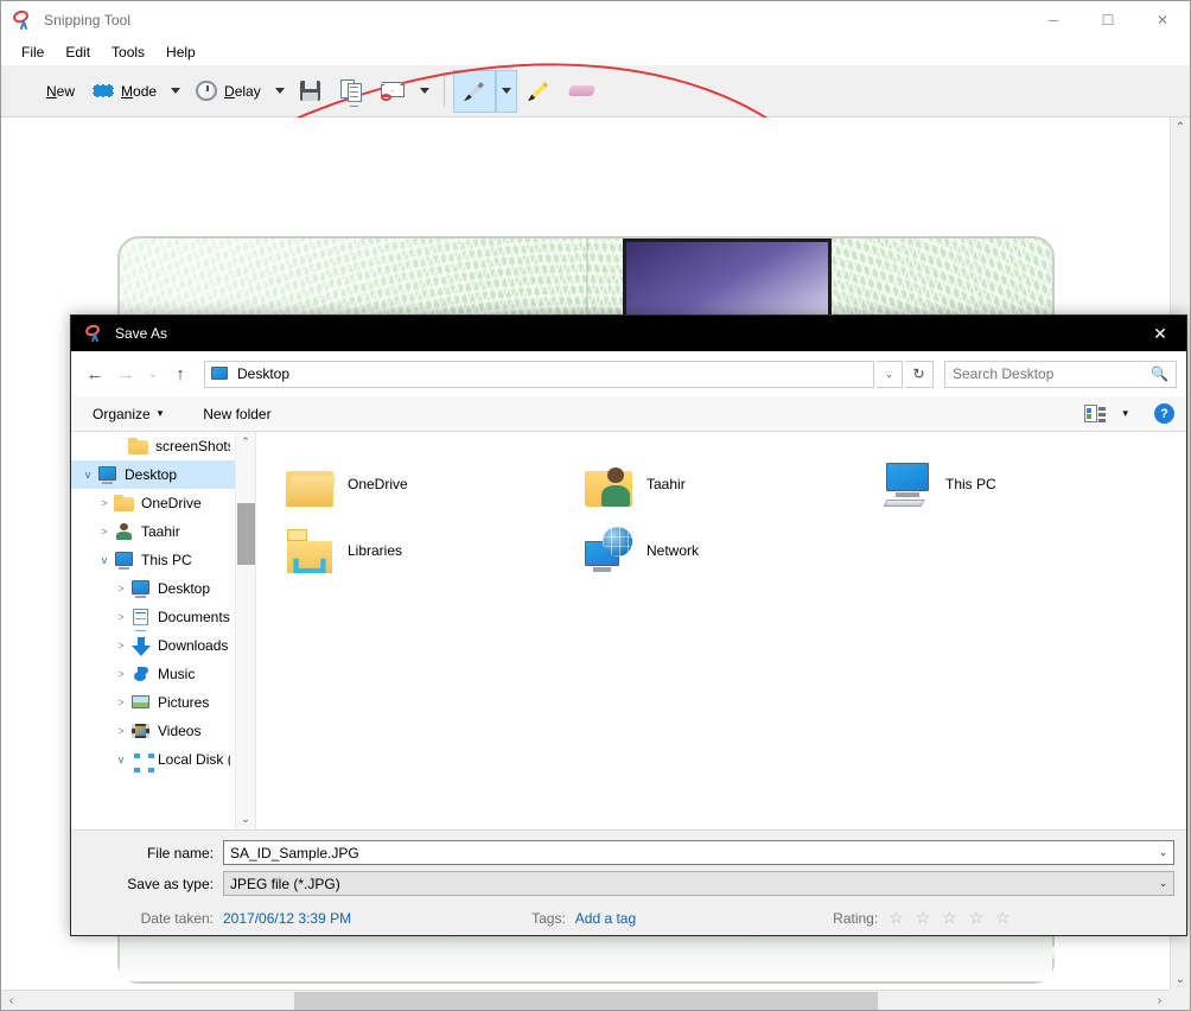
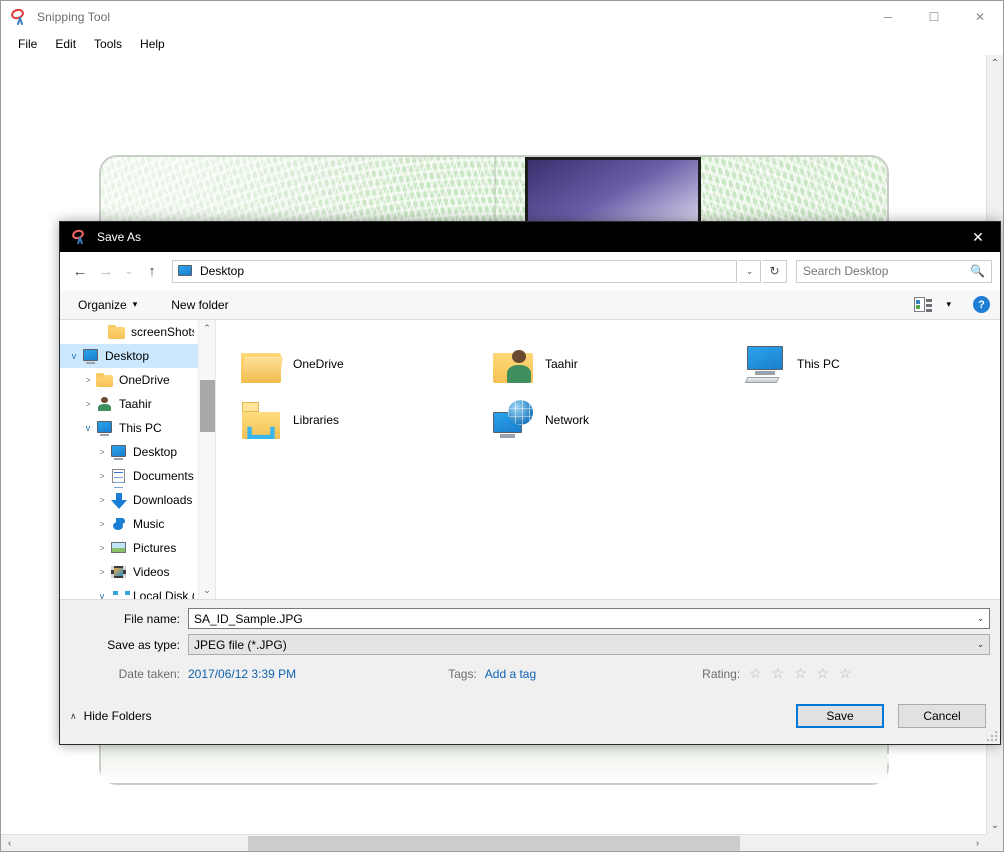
  Snipping Tool
  ─
  ☐
  ✕
  File
  Edit
  Tools
  Help
- New
- Mode
- Delay
  ⌃
  ⌄
  ‹
  ›
  Save As
  ✕
  ←
  →
  ⌄
  ↑
  Desktop
  ⌄
  ↻
  Search Desktop
  🔍
  Organize
  ▾
  New folder
  ▾
  ?
  screenShot
  v
  Desktop
  >
  OneDrive
  >
  Taahir
  v
  This PC
  >
  Desktop
  >
  Documents
  >
  Downloads
  >
  Music
  >
  Pictures
  >
  Videos
  v
  Local Disk (
  ⌃
  ⌄
  OneDrive
  Taahir
  This PC
  Libraries
  Network
  File name:
  SA_ID_Sample.JPG
  ⌄
  Save as type:
  JPEG file (*.JPG)
  ⌄
  Date taken:
  2017/06/12 3:39 PM
  Tags:
  Add a tag
  Rating:
  ☆ ☆ ☆ ☆ ☆
+ ∧
+ Hide Folders
+ Save
+ Cancel
